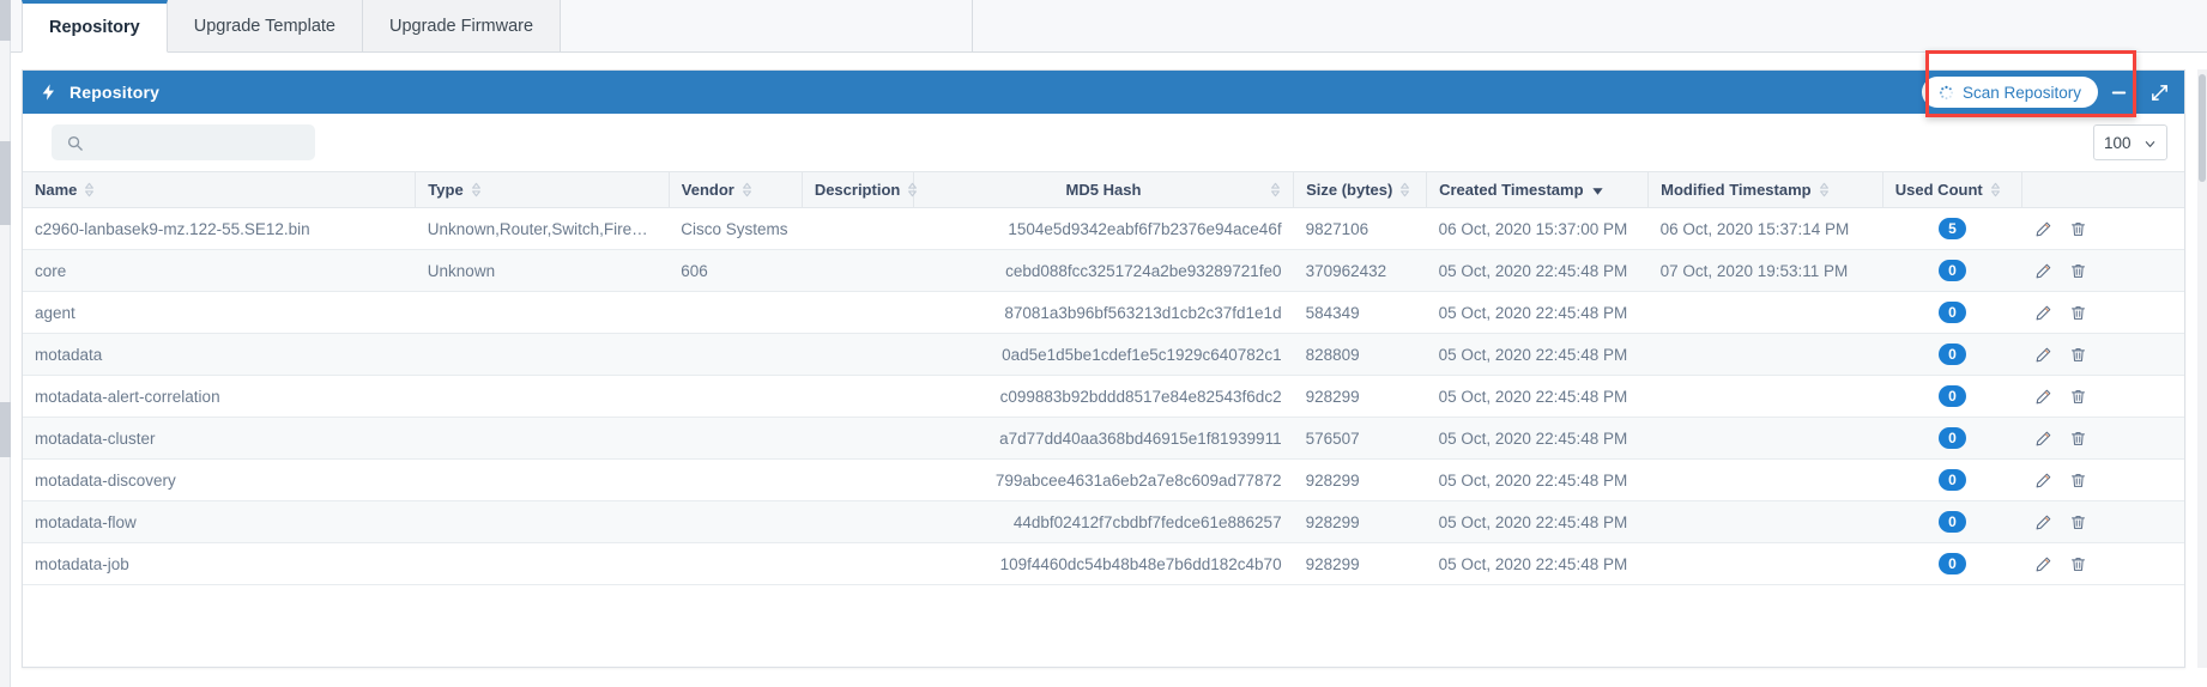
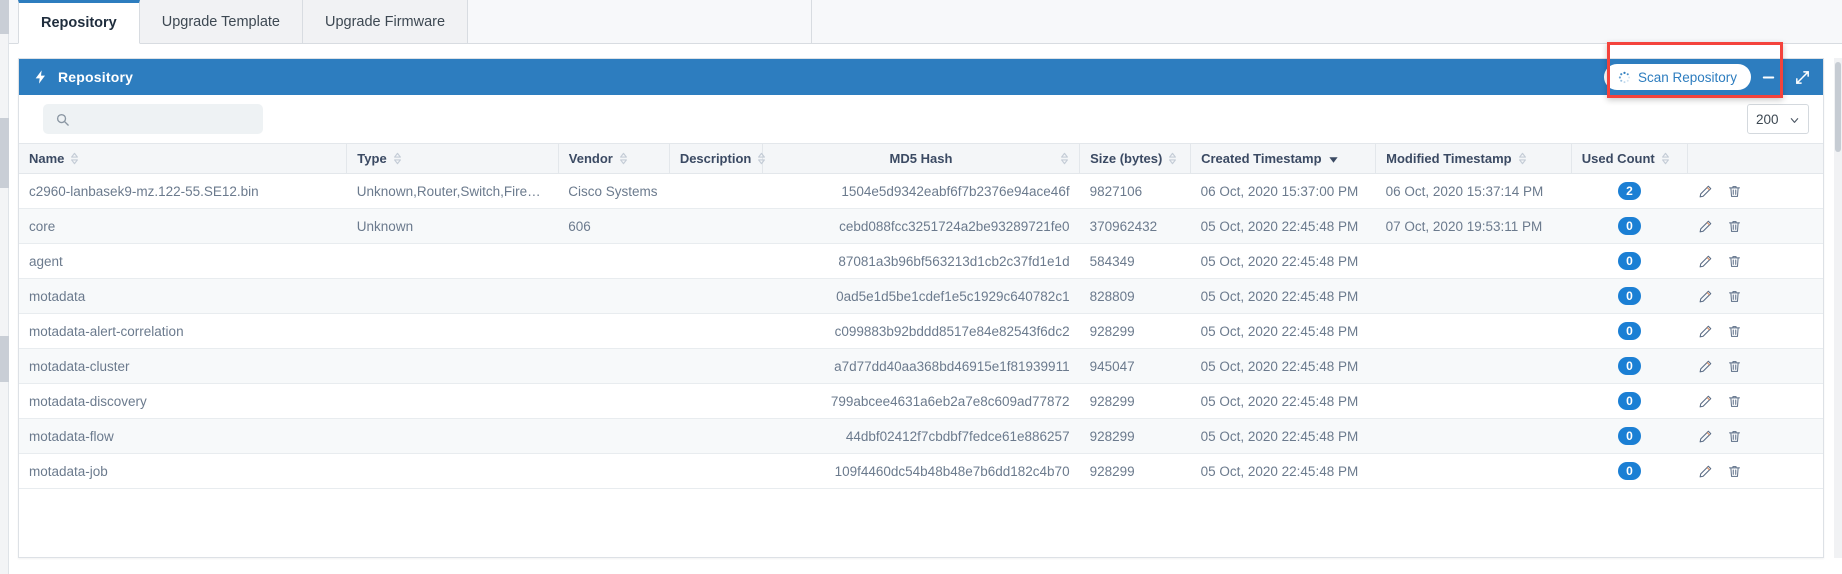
  Repository
  Upgrade Template
  Upgrade Firmware
  Repository
  Scan Repository
- 100
+ 200
  Name	Type	Vendor	Description	MD5 Hash	Size (bytes)	Created Timestamp	Modified Timestamp	Used Count
- c2960-lanbasek9-mz.122-55.SE12.bin	Unknown,Router,Switch,Firewall	Cisco Systems		1504e5d9342eabf6f7b2376e94ace46f	9827106	06 Oct, 2020 15:37:00 PM	06 Oct, 2020 15:37:14 PM	5
+ c2960-lanbasek9-mz.122-55.SE12.bin	Unknown,Router,Switch,Firewall	Cisco Systems		1504e5d9342eabf6f7b2376e94ace46f	9827106	06 Oct, 2020 15:37:00 PM	06 Oct, 2020 15:37:14 PM	2
  core	Unknown	606		cebd088fcc3251724a2be93289721fe0	370962432	05 Oct, 2020 22:45:48 PM	07 Oct, 2020 19:53:11 PM	0
  agent				87081a3b96bf563213d1cb2c37fd1e1d	584349	05 Oct, 2020 22:45:48 PM		0
  motadata				0ad5e1d5be1cdef1e5c1929c640782c1	828809	05 Oct, 2020 22:45:48 PM		0
  motadata-alert-correlation				c099883b92bddd8517e84e82543f6dc2	928299	05 Oct, 2020 22:45:48 PM		0
- motadata-cluster				a7d77dd40aa368bd46915e1f81939911	576507	05 Oct, 2020 22:45:48 PM		0
+ motadata-cluster				a7d77dd40aa368bd46915e1f81939911	945047	05 Oct, 2020 22:45:48 PM		0
  motadata-discovery				799abcee4631a6eb2a7e8c609ad77872	928299	05 Oct, 2020 22:45:48 PM		0
  motadata-flow				44dbf02412f7cbdbf7fedce61e886257	928299	05 Oct, 2020 22:45:48 PM		0
  motadata-job				109f4460dc54b48b48e7b6dd182c4b70	928299	05 Oct, 2020 22:45:48 PM		0
